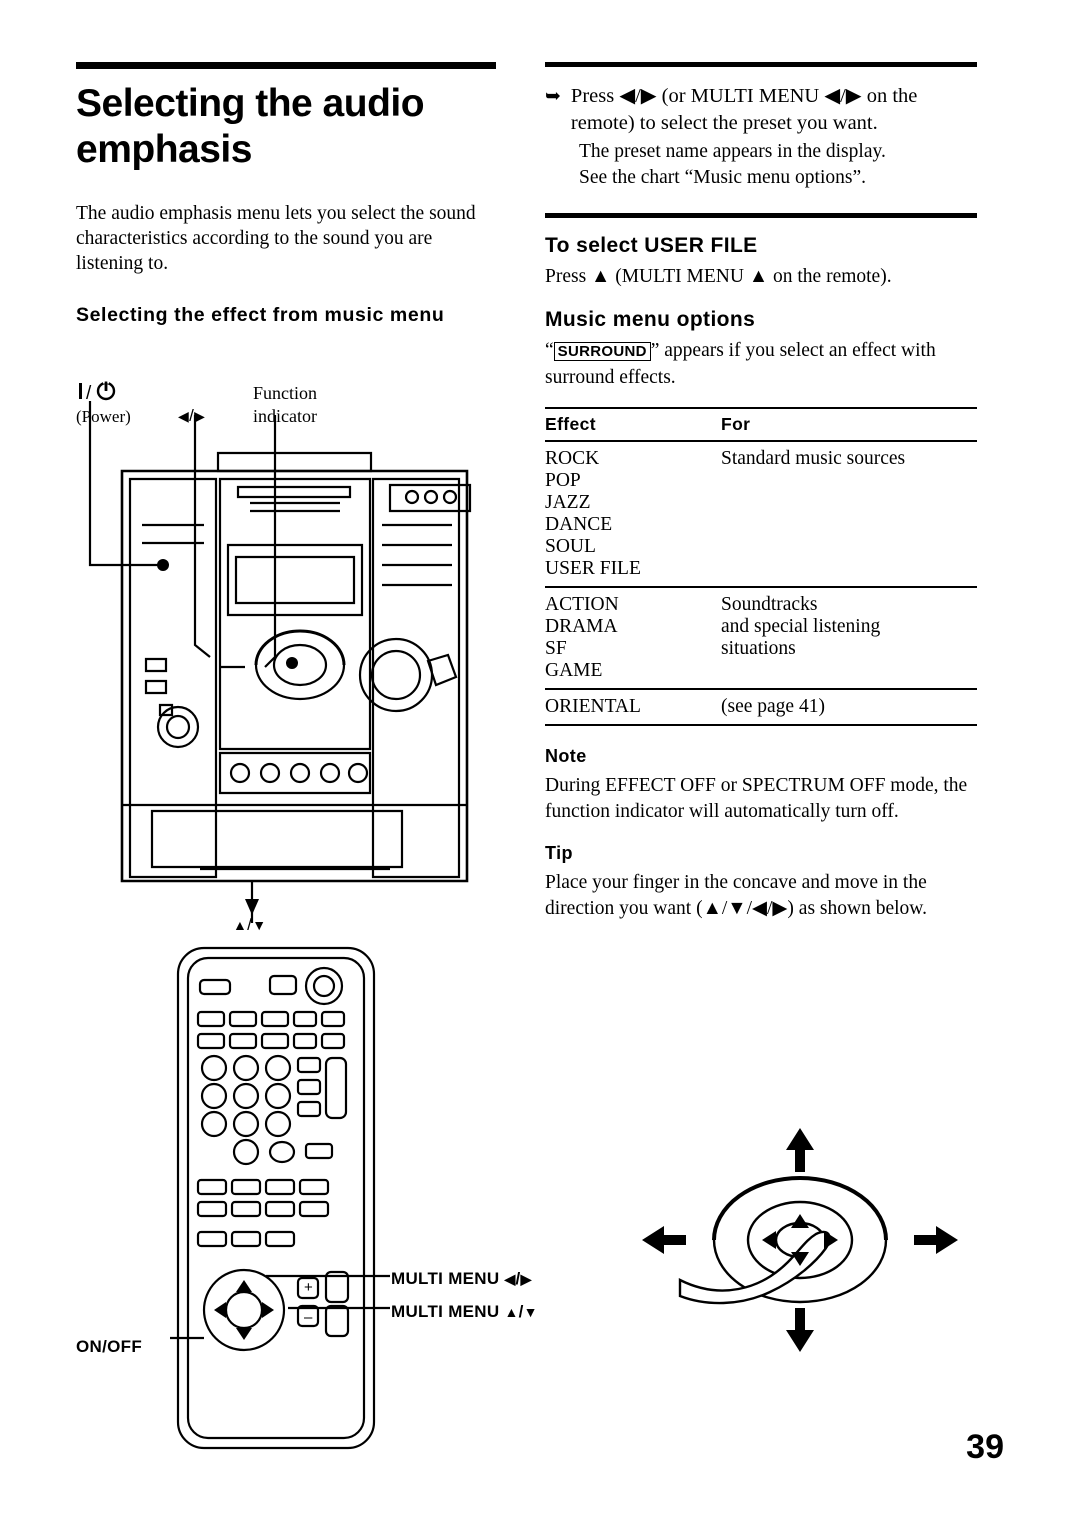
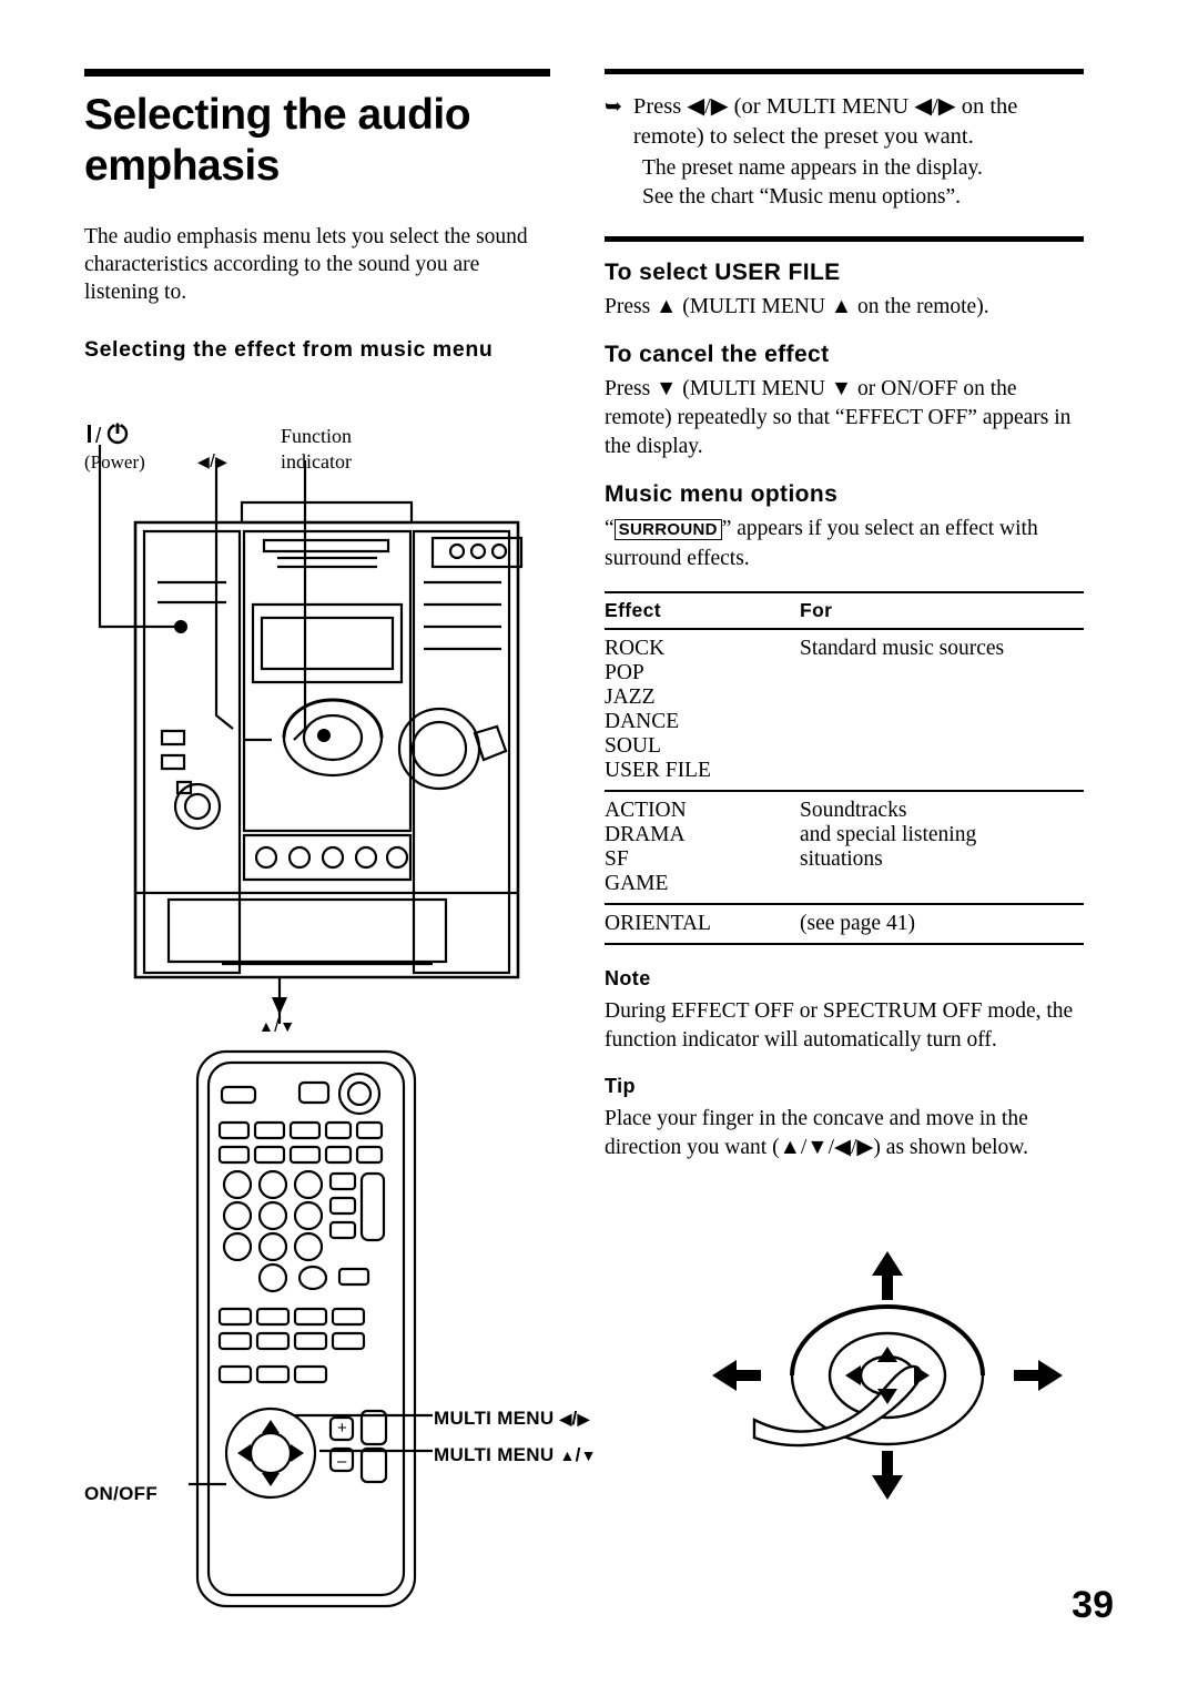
  Selecting the audio emphasis
  The audio emphasis menu lets you select the sound characteristics according to the sound you are listening to.
  Selecting the effect from music menu
  /
  (Power)
  ◀/▶
  Function
  indicator
  ▲/▼
  MULTI MENU ◀/▶
  MULTI MENU ▲/▼
  ON/OFF
  +
  –
  ➥
  Press ◀/▶ (or MULTI MENU ◀/▶ on the remote) to select the preset you want.
  The preset name appears in the display.
  See the chart “Music menu options”.
  To select USER FILE
  Press ▲ (MULTI MENU ▲ on the remote).
+ To cancel the effect
+ Press ▼ (MULTI MENU ▼ or ON/OFF on the remote) repeatedly so that “EFFECT OFF” appears in the display.
  Music menu options
  “ SURROUND ” appears if you select an effect with surround effects.
  Effect	For
  ROCK POP JAZZ DANCE SOUL USER FILE	Standard music sources
  ACTION DRAMA SF GAME	Soundtracks and special listening situations
  ORIENTAL	(see page 41)
  Note
  During EFFECT OFF or SPECTRUM OFF mode, the function indicator will automatically turn off.
  Tip
  Place your finger in the concave and move in the direction you want (▲/▼/◀/▶) as shown below.
  39
